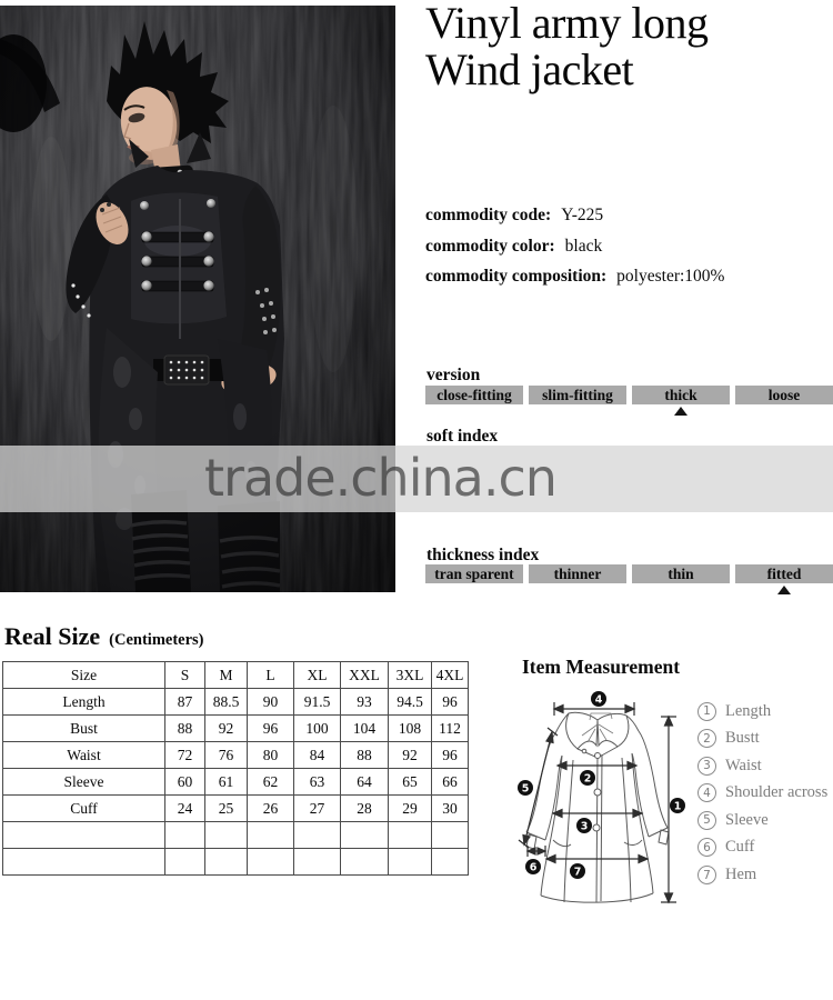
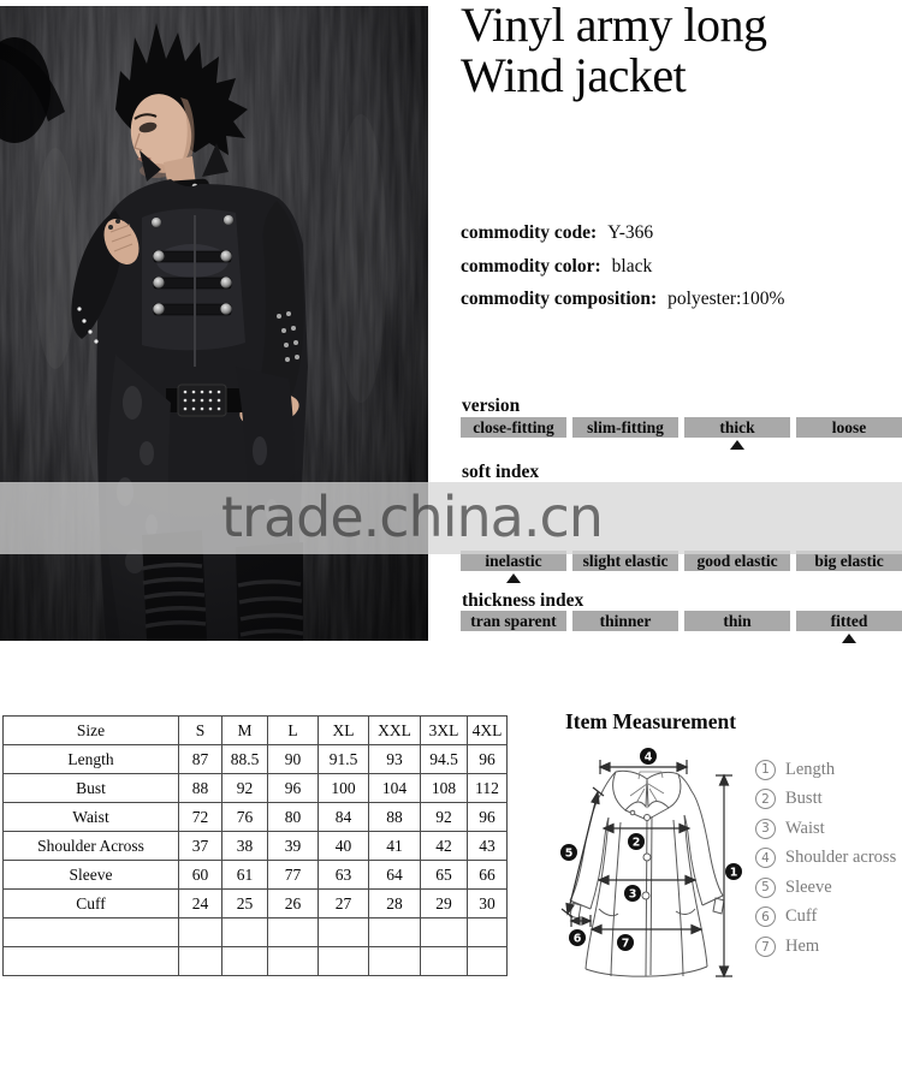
  Vinyl army long
  Wind jacket
- commodity code: Y-225
+ commodity code: Y-366
  commodity color: black
  commodity composition: polyester:100%
  version
  close-fitting
  slim-fitting
  thick
  loose
  soft index
+ inelastic
+ slight elastic
+ good elastic
+ big elastic
  thickness index
  tran sparent
  thinner
  thin
  fitted
  trade.china.cn
- Real Size (Centimeters)
  Size	S	M	L	XL	XXL	3XL	4XL
  Length	87	88.5	90	91.5	93	94.5	96
  Bust	88	92	96	100	104	108	112
  Waist	72	76	80	84	88	92	96
+ Shoulder Across	37	38	39	40	41	42	43
- Sleeve	60	61	62	63	64	65	66
+ Sleeve	60	61	77	63	64	65	66
  Cuff	24	25	26	27	28	29	30
  Item Measurement
  4
  1
  2
  3
  7
  5
  6
  1
  Length
  2
  Bustt
  3
  Waist
  4
  Shoulder across
  5
  Sleeve
  6
  Cuff
  7
  Hem
